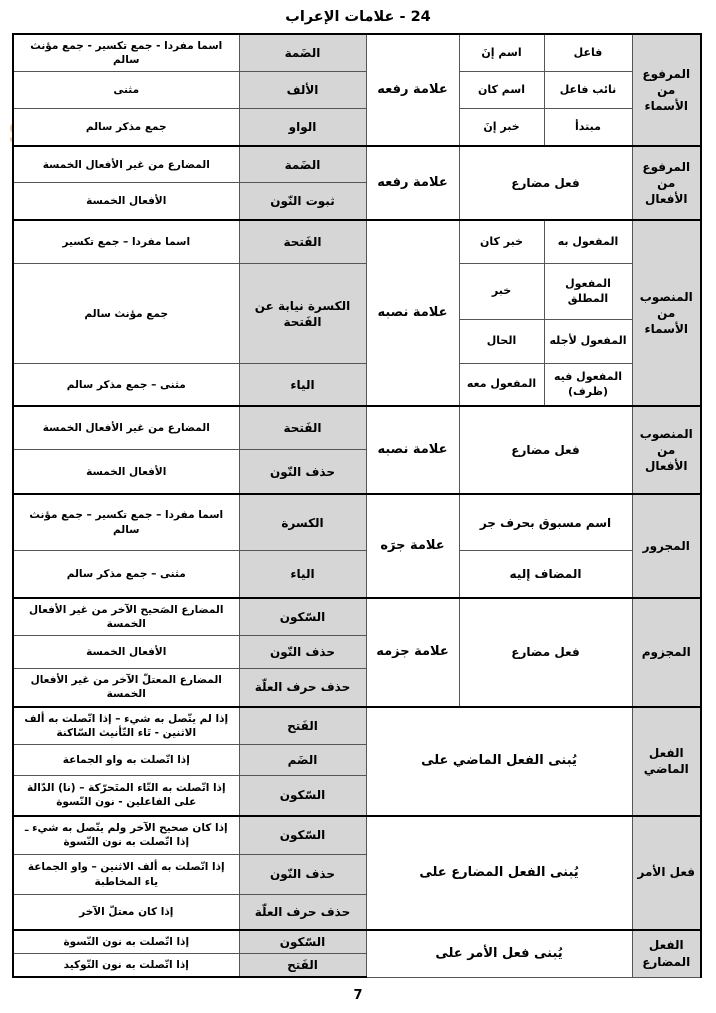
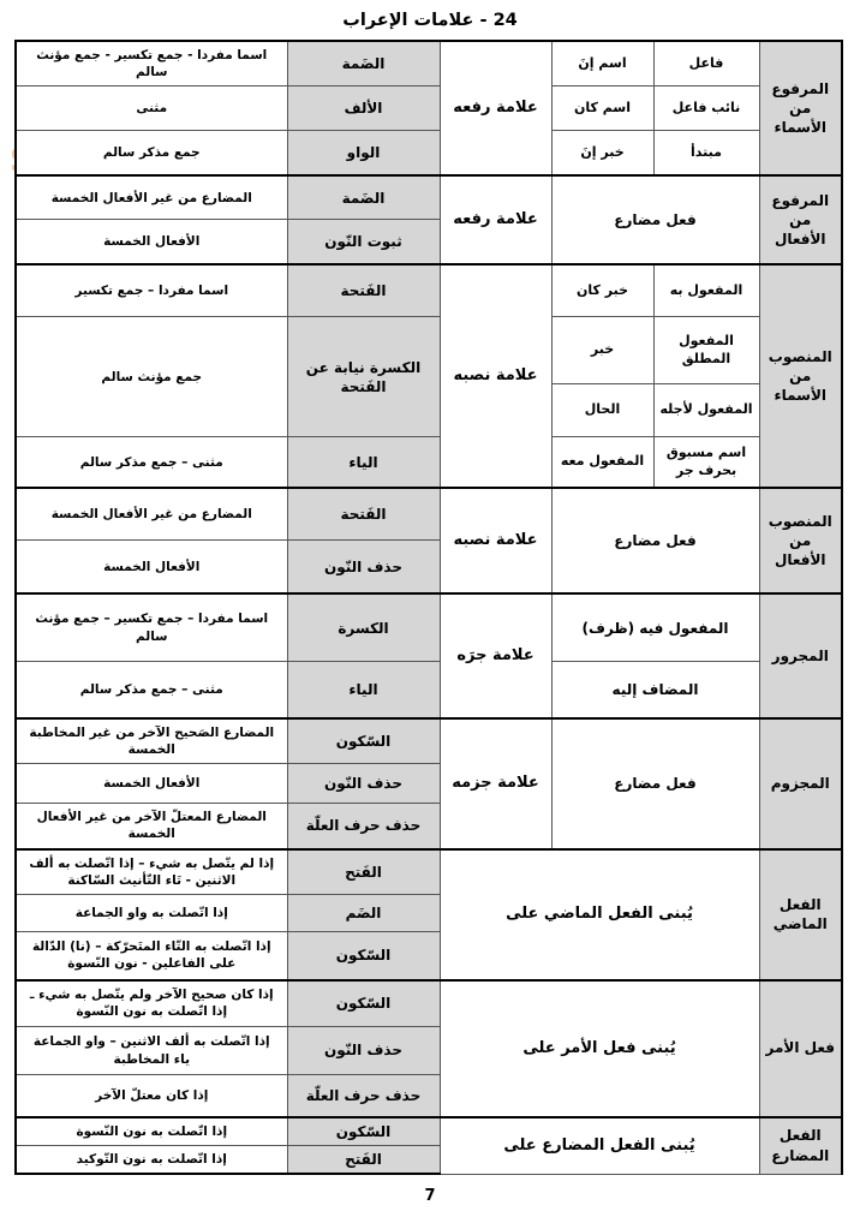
  24 - علامات الإعراب
  المرفوع من الأسماء	فاعل	اسم إنَ	علامة رفعه	الضَمة	اسما مفردا - جمع تكسير - جمع مؤنث سالم
  نائب فاعل	اسم كان	الألف	مثنى
  مبتدأ	خبر إنَ	الواو	جمع مذكر سالم
  المرفوع من الأفعال	فعل مضارع	علامة رفعه	الضَمة	المضارع من غير الأفعال الخمسة
  ثبوت النّون	الأفعال الخمسة
  المنصوب من الأسماء	المفعول به	خبر كان	علامة نصبه	الفَتحة	اسما مفردا – جمع تكسير
  المفعول المطلق	خبر	الكسرة نيابة عن الفَتحة	جمع مؤنث سالم
  المفعول لأجله	الحال
- المفعول فيه (ظرف)	المفعول معه	الياء	مثنى – جمع مذكر سالم
+ اسم مسبوق بحرف جر	المفعول معه	الياء	مثنى – جمع مذكر سالم
  المنصوب من الأفعال	فعل مضارع	علامة نصبه	الفَتحة	المضارع من غير الأفعال الخمسة
  حذف النّون	الأفعال الخمسة
- المجرور	اسم مسبوق بحرف جر	علامة جرَه	الكسرة	اسما مفردا – جمع تكسير – جمع مؤنث سالم
+ المجرور	المفعول فيه (ظرف)	علامة جرَه	الكسرة	اسما مفردا – جمع تكسير – جمع مؤنث سالم
  المضاف إليه	الياء	مثنى – جمع مذكر سالم
- المجزوم	فعل مضارع	علامة جزمه	السّكون	المضارع الصَحيح الآخر من غير الأفعال الخمسة
+ المجزوم	فعل مضارع	علامة جزمه	السّكون	المضارع الصَحيح الآخر من غير المخاطبة الخمسة
  حذف النّون	الأفعال الخمسة
  حذف حرف العلّة	المضارع المعتلّ الآخر من غير الأفعال الخمسة
  الفعل الماضي	يُبنى الفعل الماضي على	الفَتح	إذا لم يتّصل به شيء – إذا اتّصلت به ألف الاثنين - تَاء التّأنيث السّاكنة
  الضَم	إذا اتّصلت به واو الجماعة
  السّكون	إذا اتّصلت به التّاء المتَحرّكة – (نا) الدّالة على الفاعلين - نون النّسوة
- فعل الأمر	يُبنى الفعل المضارع على	السّكون	إذا كان صحيح الآخر ولم يتّصل به شيء ـ إذا اتّصلت به نون النّسوة
+ فعل الأمر	يُبنى فعل الأمر على	السّكون	إذا كان صحيح الآخر ولم يتّصل به شيء ـ إذا اتّصلت به نون النّسوة
  حذف النّون	إذا اتّصلت به ألف الاثنين – واو الجماعة ياء المخاطبة
  حذف حرف العلّة	إذا كان معتلّ الآخر
- الفعل المضارع	يُبنى فعل الأمر على	السّكون	إذا اتّصلت به نون النّسوة
+ الفعل المضارع	يُبنى الفعل المضارع على	السّكون	إذا اتّصلت به نون النّسوة
  الفَتح	إذا اتّصلت به نون التّوكيد
  7
